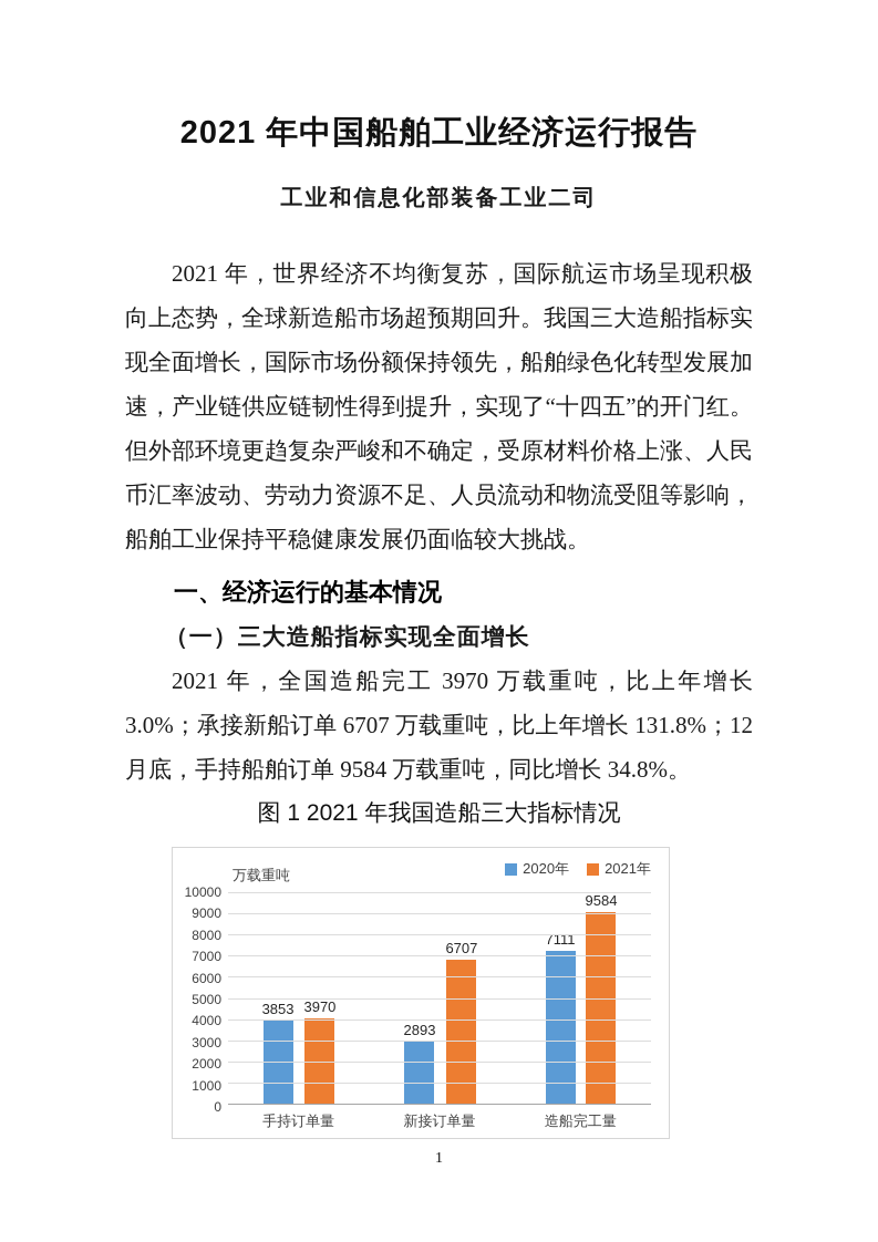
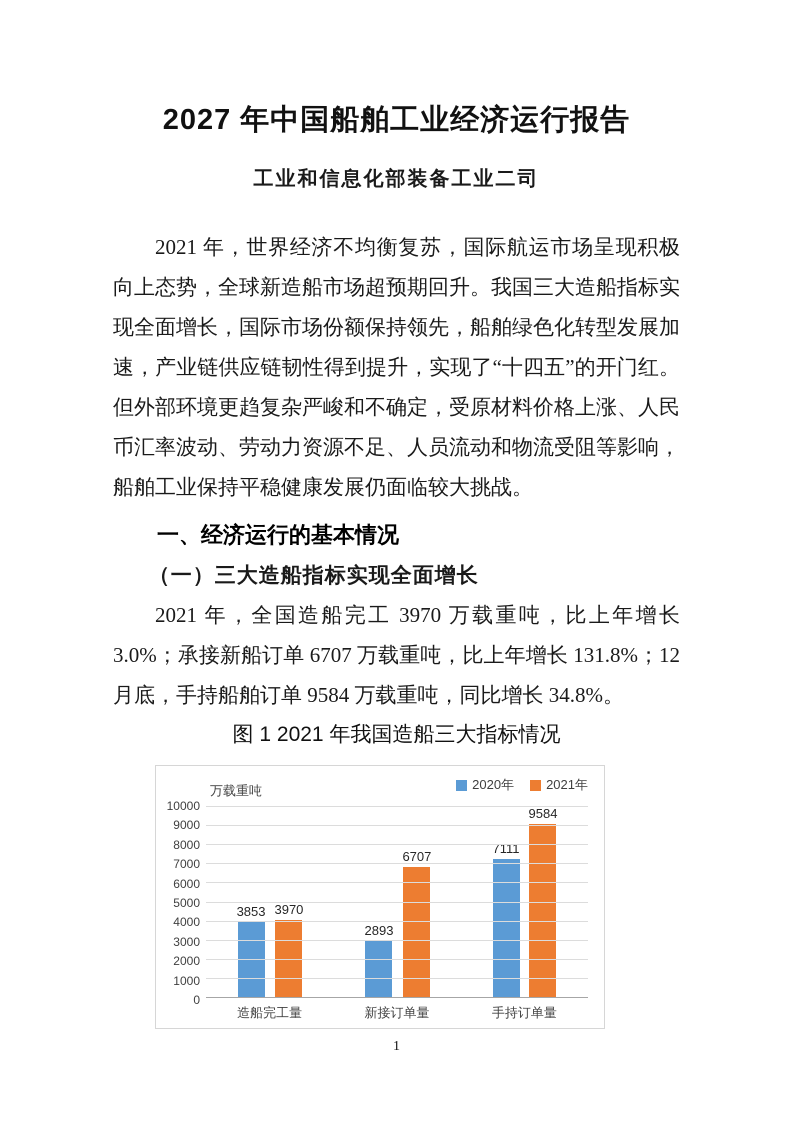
- 2021 年中国船舶工业经济运行报告
+ 2027 年中国船舶工业经济运行报告
  工业和信息化部装备工业二司
  2021 年，世界经济不均衡复苏，国际航运市场呈现积极向上态势，全球新造船市场超预期回升。我国三大造船指标实现全面增长，国际市场份额保持领先，船舶绿色化转型发展加速，产业链供应链韧性得到提升，实现了“十四五”的开门红。但外部环境更趋复杂严峻和不确定，受原材料价格上涨、人民币汇率波动、劳动力资源不足、人员流动和物流受阻等影响，船舶工业保持平稳健康发展仍面临较大挑战。
  一、经济运行的基本情况
  （一）三大造船指标实现全面增长
  2021 年，全国造船完工 3970 万载重吨，比上年增长 3.0%；承接新船订单 6707 万载重吨，比上年增长 131.8%；12 月底，手持船舶订单 9584 万载重吨，同比增长 34.8%。
  图 1 2021 年我国造船三大指标情况
  万载重吨
  2020年
  2021年
  10000
  9000
  8000
  7000
  6000
  5000
  4000
  3000
  2000
  1000
  0
  3853
  3970
  2893
  6707
  7111
  9584
- 手持订单量
+ 造船完工量
  新接订单量
- 造船完工量
+ 手持订单量
  1
